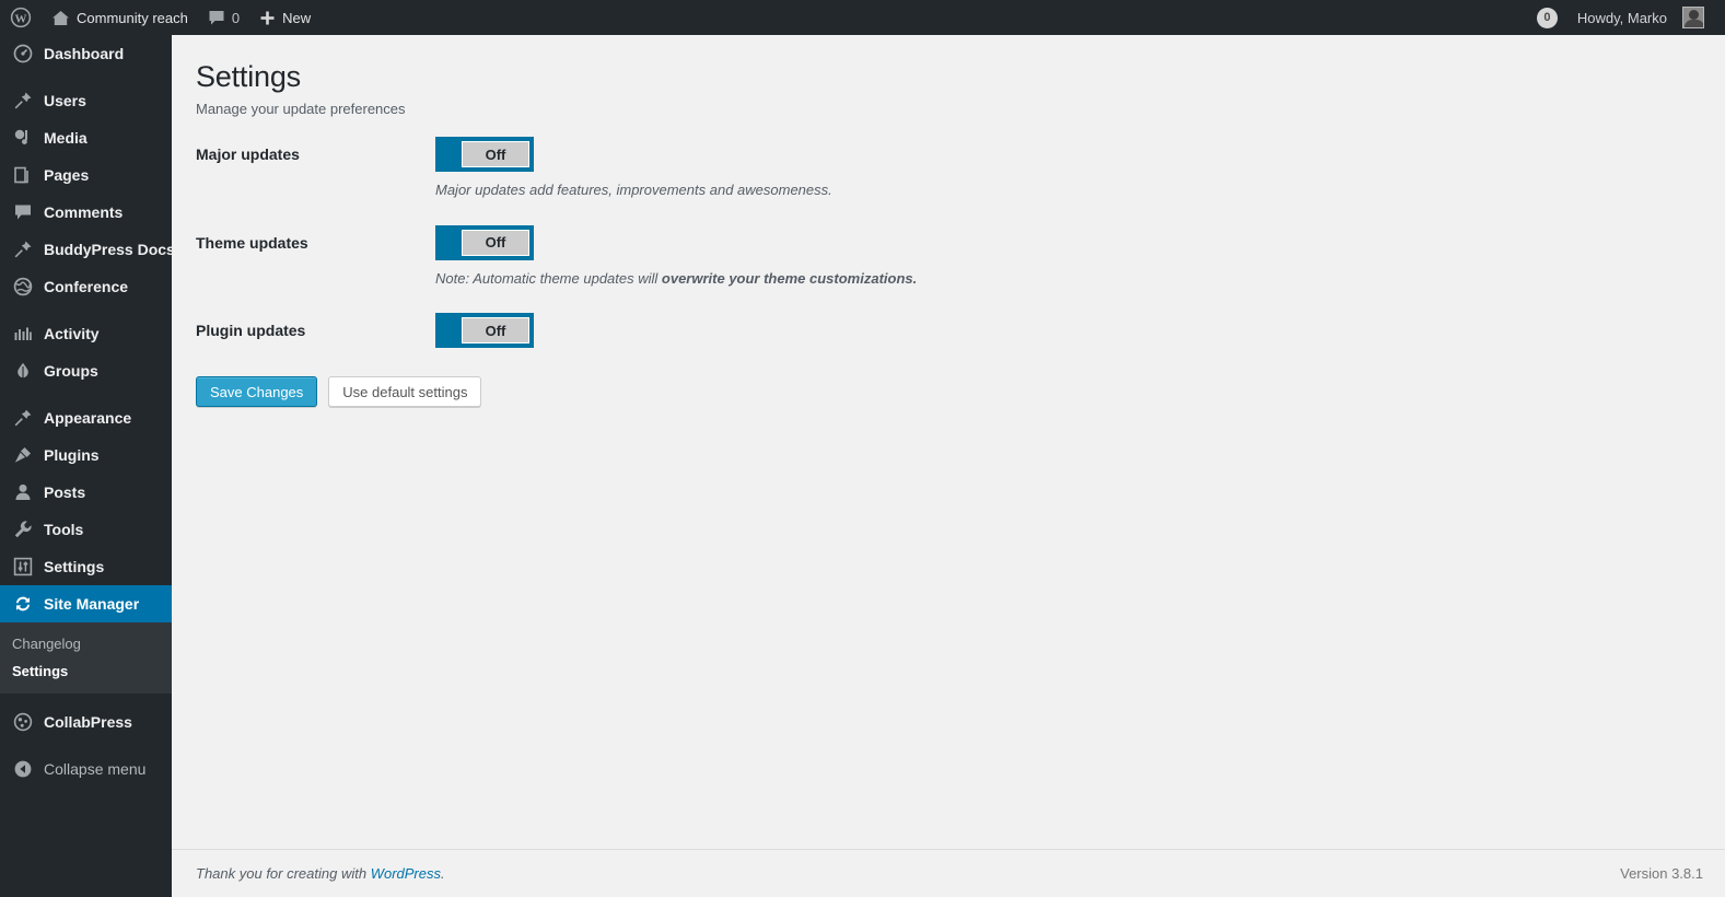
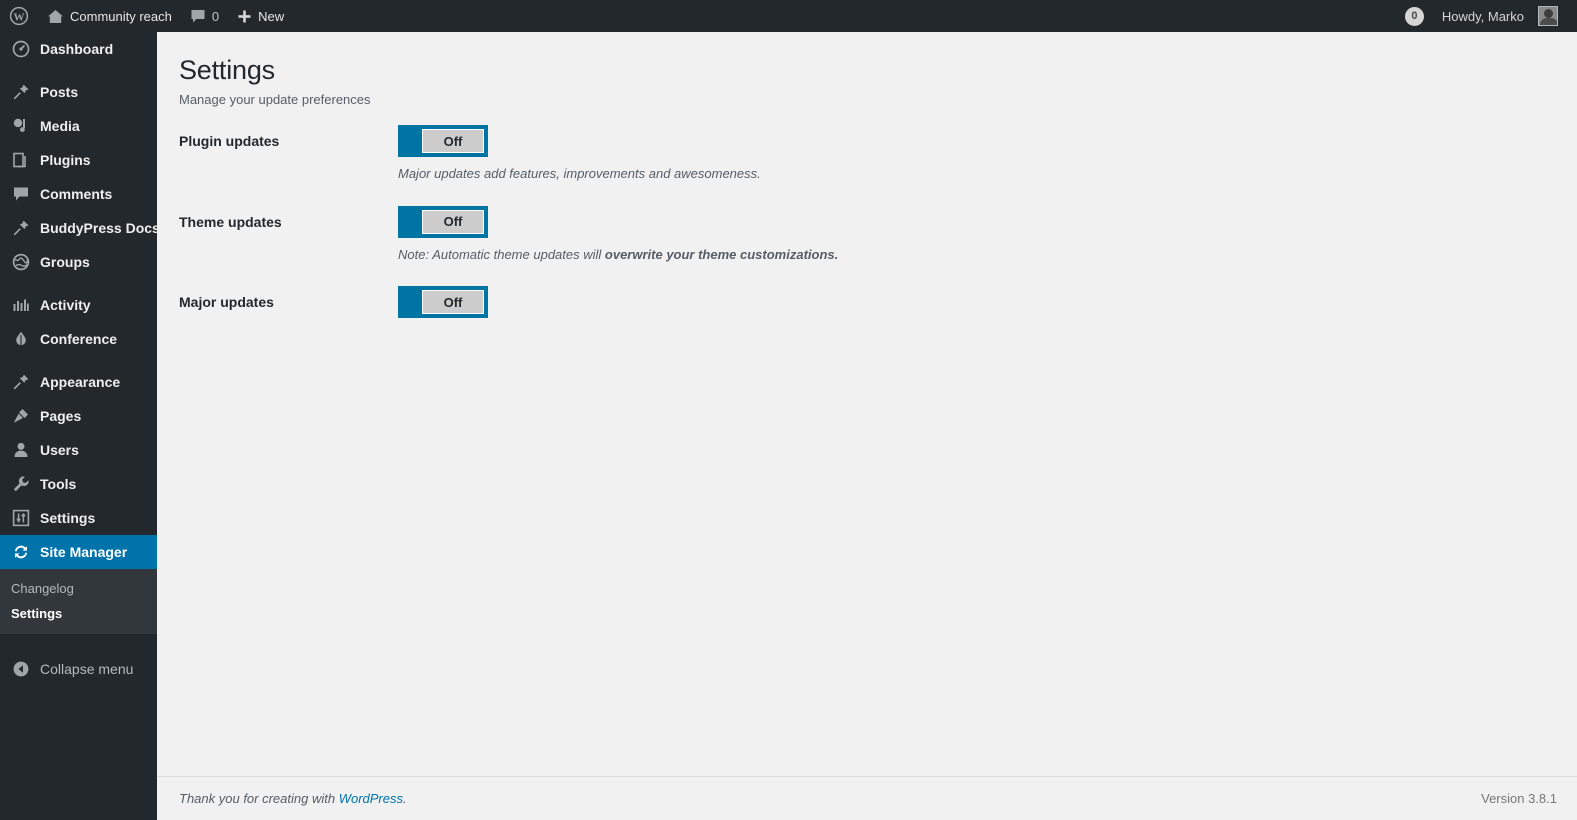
  W
  Community reach
  0
  New
  0
  Howdy, Marko
  Dashboard
- Users
+ Posts
  Media
- Pages
+ Plugins
  Comments
  BuddyPress Docs
- Conference
+ Groups
  Activity
- Groups
+ Conference
  Appearance
- Plugins
+ Pages
- Posts
+ Users
  Tools
  Settings
  Site Manager
  Changelog
  Settings
- CollabPress
  Collapse menu
  Settings
  Manage your update preferences
- Major updates
+ Plugin updates
  Off
  Major updates add features, improvements and awesomeness.
  Theme updates
  Off
  Note: Automatic theme updates will overwrite your theme customizations.
- Plugin updates
+ Major updates
  Off
- Save Changes
- Use default settings
  Thank you for creating with WordPress.
  Version 3.8.1
